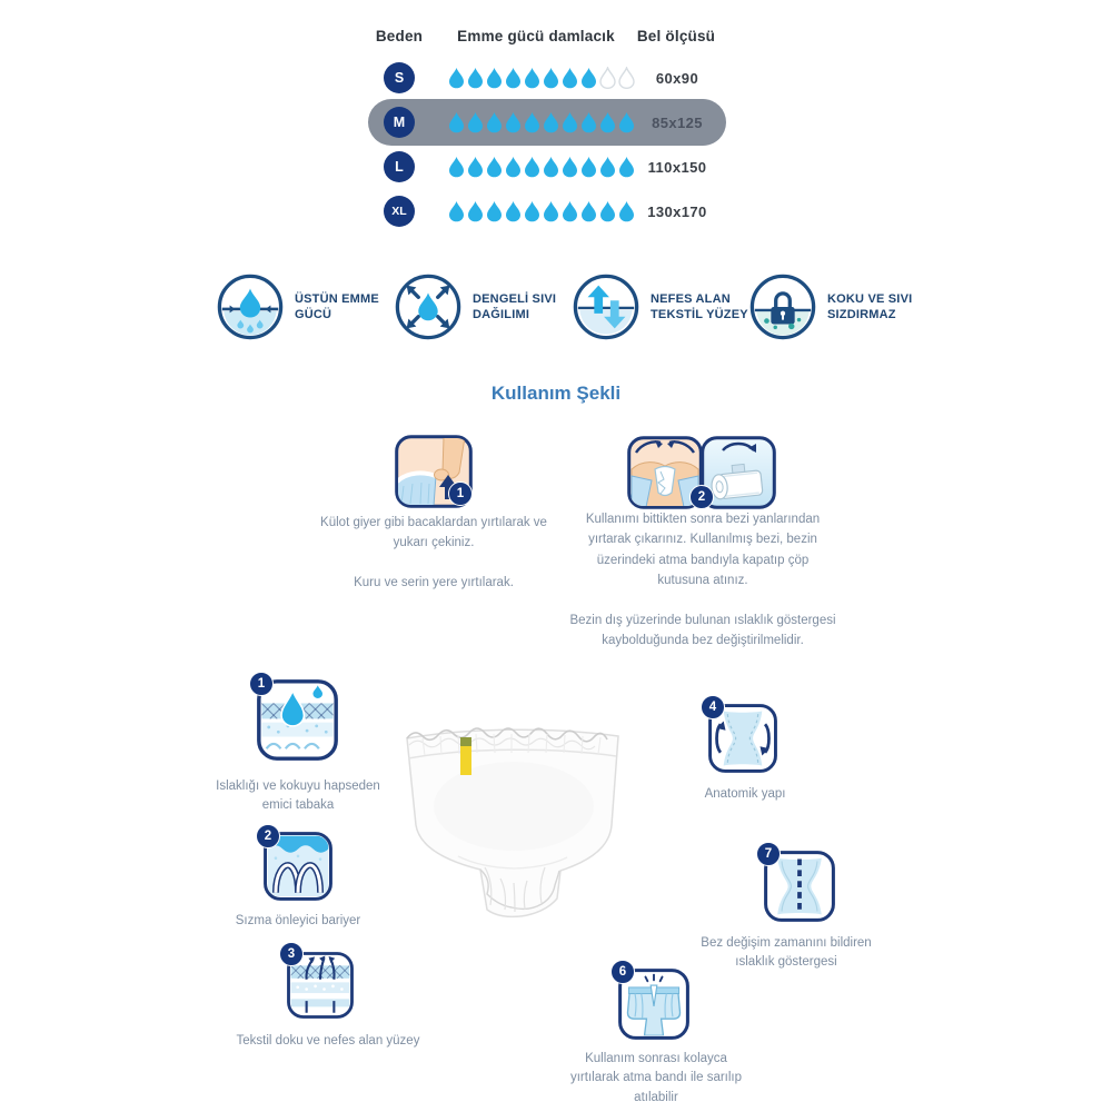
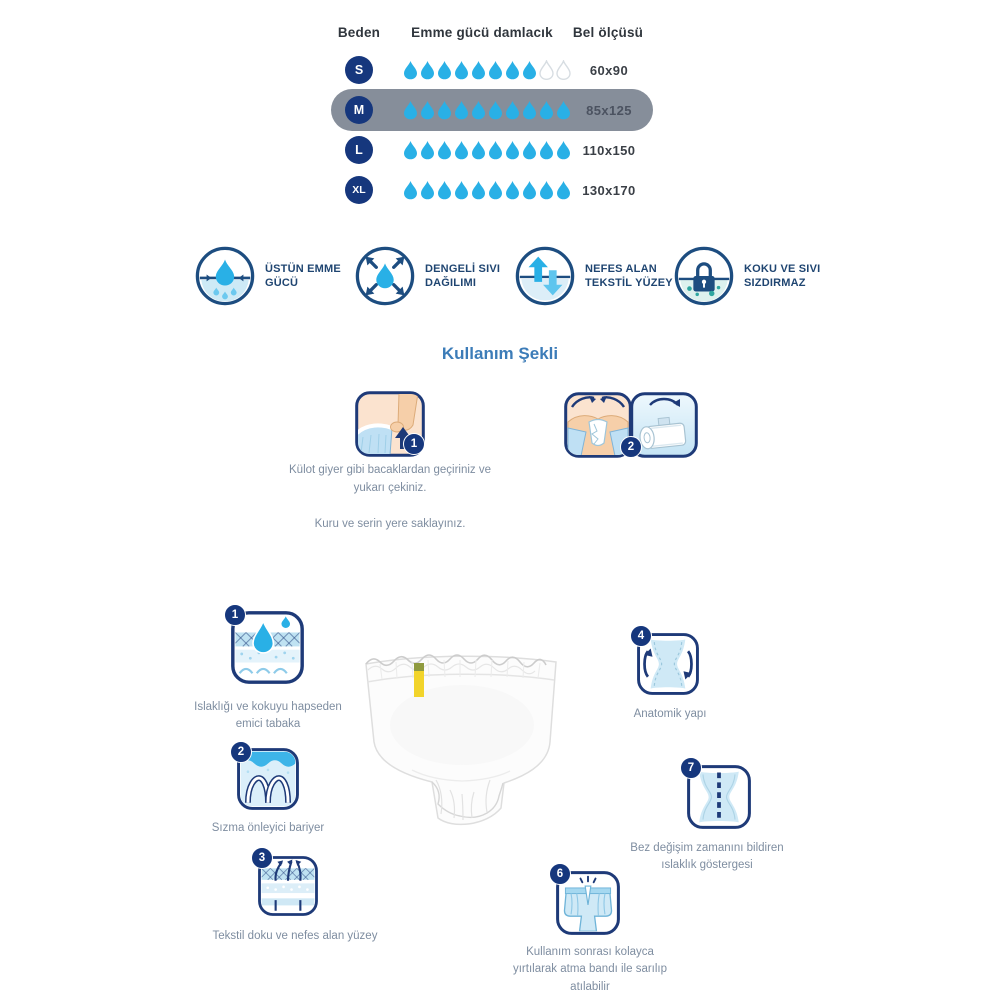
  Beden
  Emme gücü damlacık
  Bel ölçüsü
  S
  60x90
  M
  85x125
  L
  110x150
  XL
  130x170
  ÜSTÜN EMME GÜCÜ
  DENGELİ SIVI DAĞILIMI
  NEFES ALAN TEKSTİL YÜZEY
  KOKU VE SIVI SIZDIRMAZ
  Kullanım Şekli
  1
  2
- Külot giyer gibi bacaklardan yırtılarak ve yukarı çekiniz.
+ Külot giyer gibi bacaklardan geçiriniz ve yukarı çekiniz.
- Kuru ve serin yere yırtılarak.
+ Kuru ve serin yere saklayınız.
- Kullanımı bittikten sonra bezi yanlarından yırtarak çıkarınız. Kullanılmış bezi, bezin üzerindeki atma bandıyla kapatıp çöp kutusuna atınız.
- Bezin dış yüzerinde bulunan ıslaklık göstergesi kaybolduğunda bez değiştirilmelidir.
  1
  Islaklığı ve kokuyu hapseden emici tabaka
  2
  Sızma önleyici bariyer
  3
  Tekstil doku ve nefes alan yüzey
  4
  Anatomik yapı
  7
  Bez değişim zamanını bildiren ıslaklık göstergesi
  6
  Kullanım sonrası kolayca yırtılarak atma bandı ile sarılıp atılabilir
